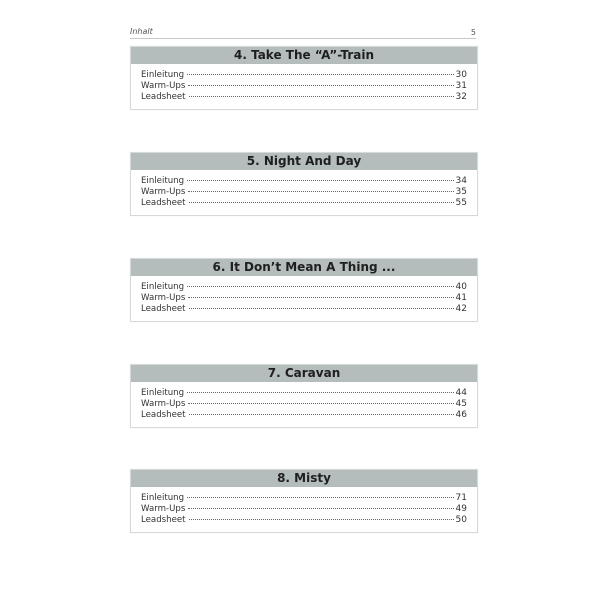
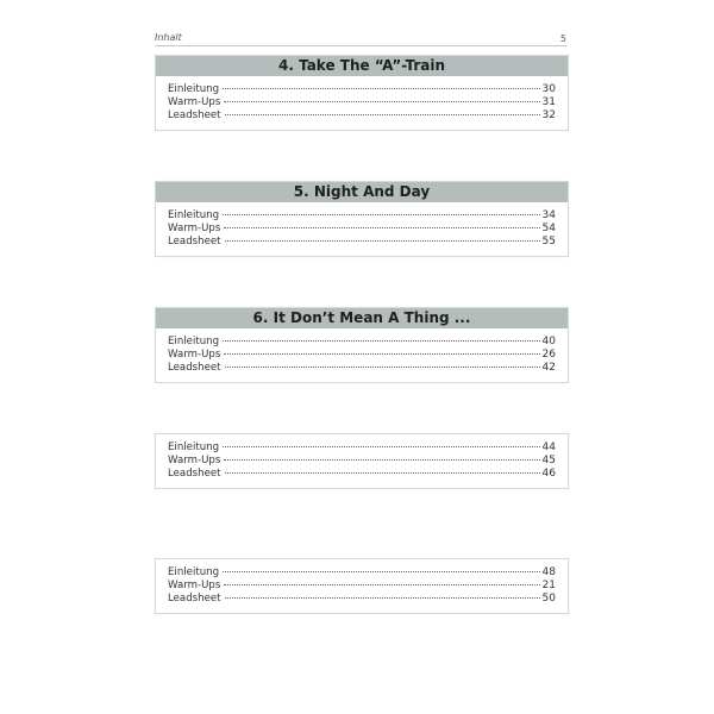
  Inhalt
  5
  4. Take The “A”-Train
  Einleitung
  30
  Warm-Ups
  31
  Leadsheet
  32
  5. Night And Day
  Einleitung
  34
  Warm-Ups
- 35
+ 54
  Leadsheet
  55
  6. It Don’t Mean A Thing ...
  Einleitung
  40
  Warm-Ups
- 41
+ 26
  Leadsheet
  42
- 7. Caravan
  Einleitung
  44
  Warm-Ups
  45
  Leadsheet
  46
- 8. Misty
  Einleitung
- 71
+ 48
  Warm-Ups
- 49
+ 21
  Leadsheet
  50
